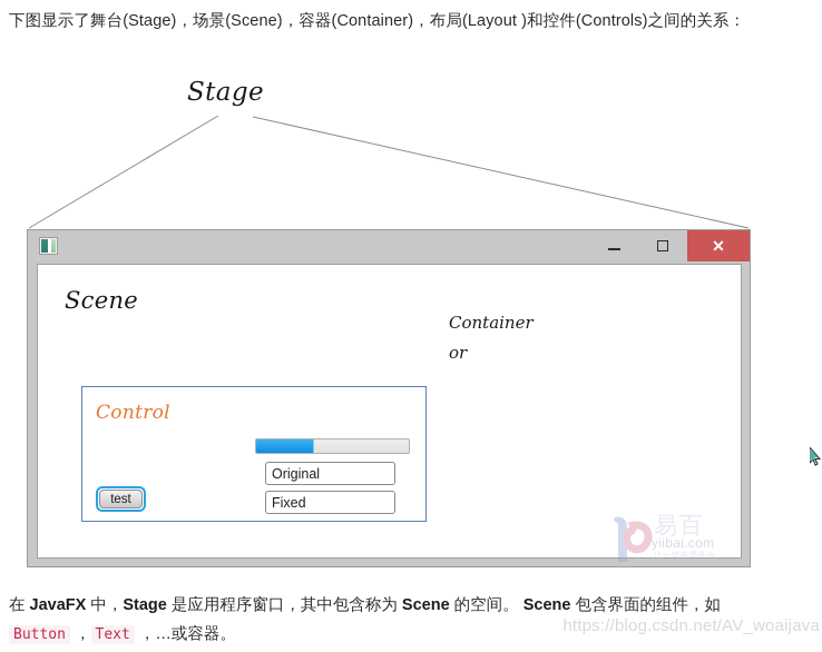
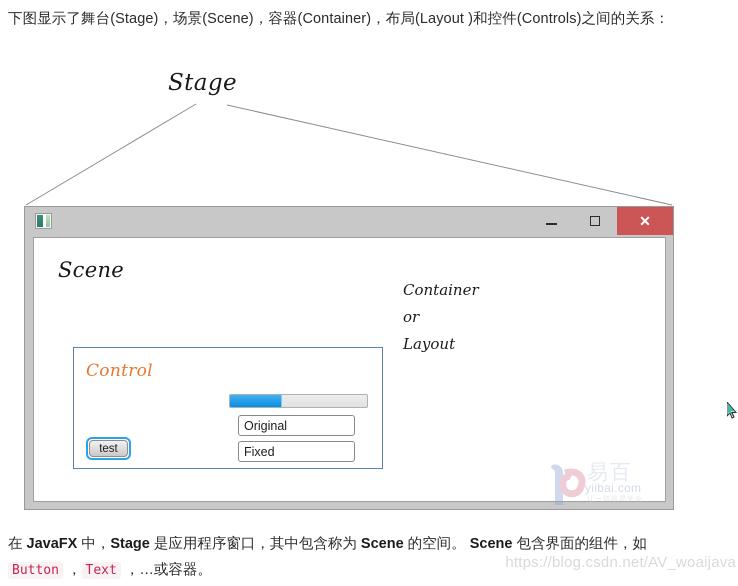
  下图显示了舞台(Stage)，场景(Scene)，容器(Container)，布局(Layout )和控件(Controls)之间的关系：
  Stage
  ✕
  Scene
  Container
  or
+ Layout
  Control
  Original
  Fixed
  test
  易百
  yiibai.com
  在 JavaFX 中，Stage 是应用程序窗口，其中包含称为 Scene 的空间。 Scene 包含界面的组件，如
  Button ， Text ，…或容器。
  https://blog.csdn.net/AV_woaijava
